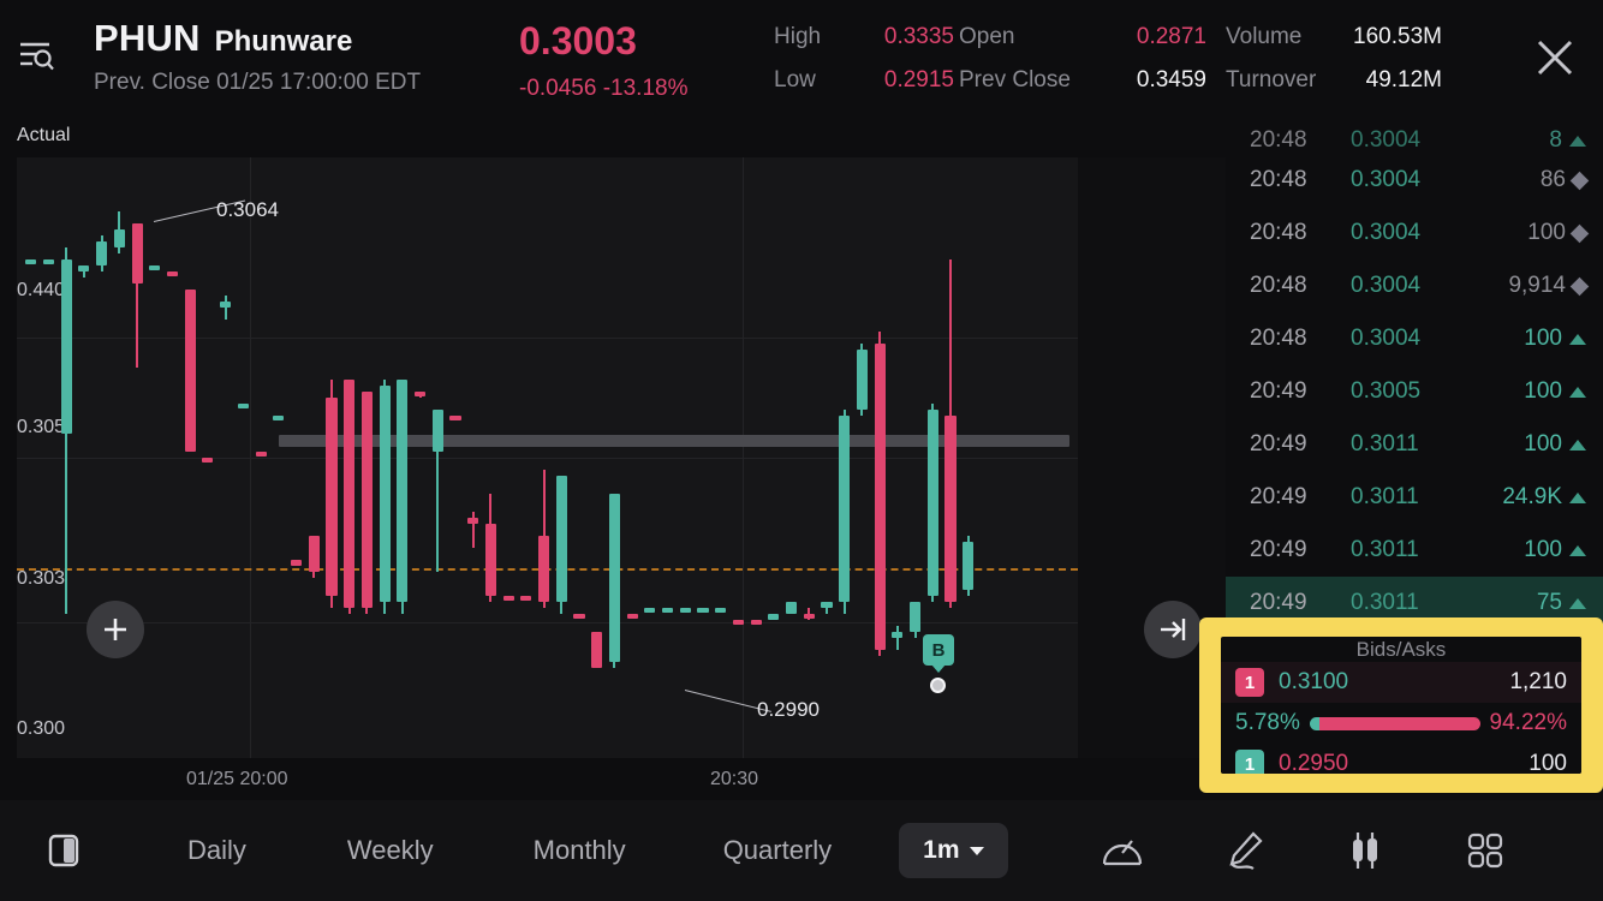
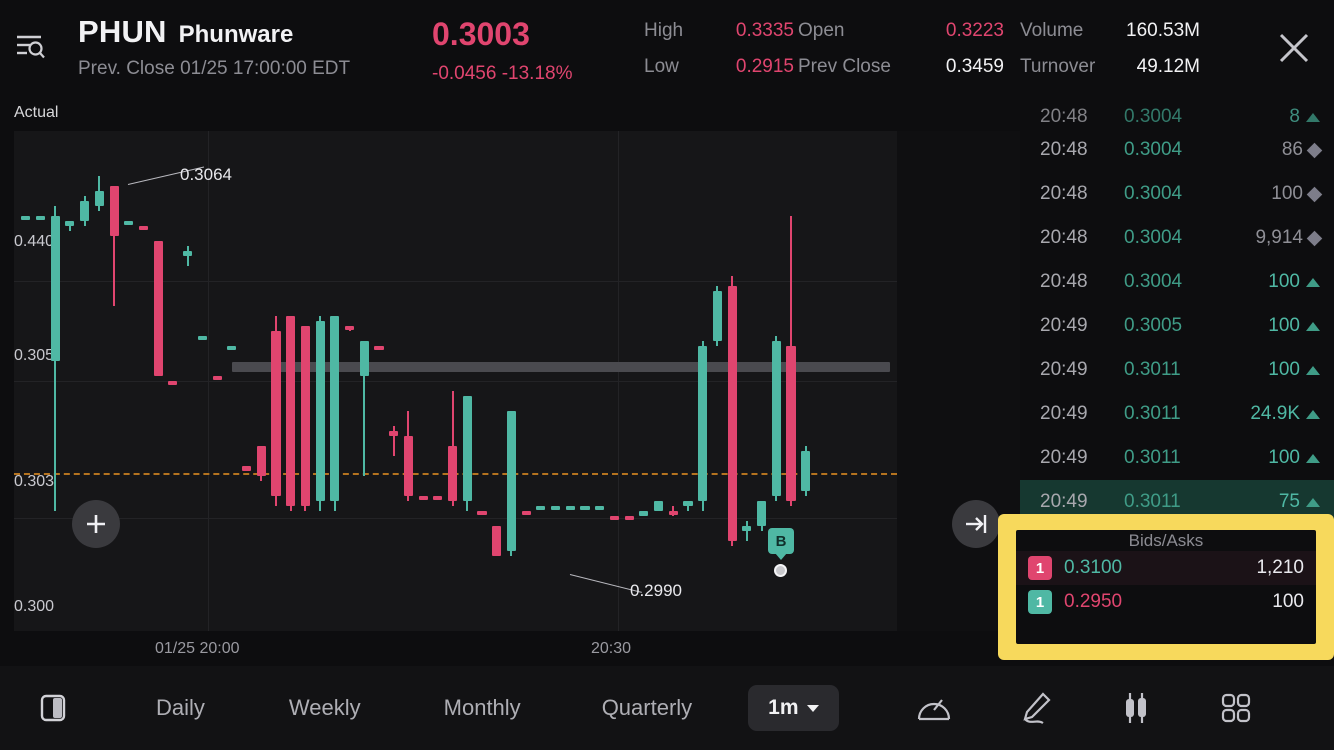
  PHUN
  Phunware
  Prev. Close 01/25 17:00:00 EDT
  0.3003
  -0.0456 -13.18%
  High
  0.3335
  Low
  0.2915
  Open
- 0.2871
+ 0.3223
  Prev Close
  0.3459
  Volume
  160.53M
  Turnover
  49.12M
  Actual
  0.440
  0.305
  0.303
  0.300
  0.3064
  0.2990
  B
  01/25 20:00
  20:30
  20:48
  0.3004
  8
  20:48
  0.3004
  86
  20:48
  0.3004
  100
  20:48
  0.3004
  9,914
  20:48
  0.3004
  100
  20:49
  0.3005
  100
  20:49
  0.3011
  100
  20:49
  0.3011
  24.9K
  20:49
  0.3011
  100
  20:49
  0.3011
  75
  Bids/Asks
  1
  0.3100
  1,210
- 5.78%
- 94.22%
  1
  0.2950
  100
  Daily
  Weekly
  Monthly
  Quarterly
  1m
